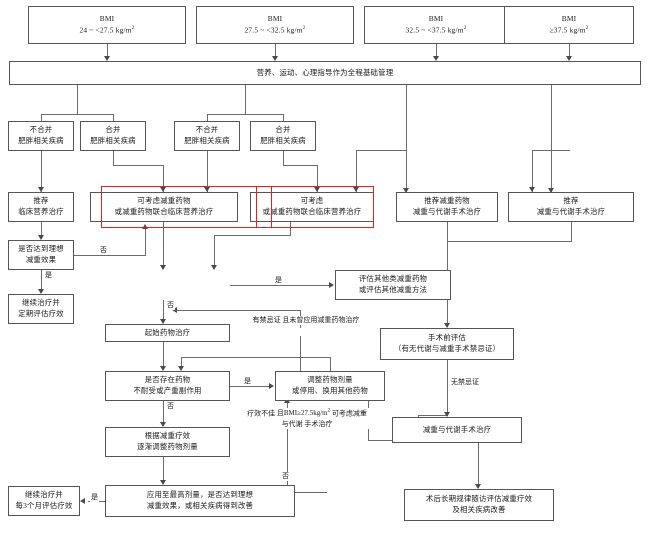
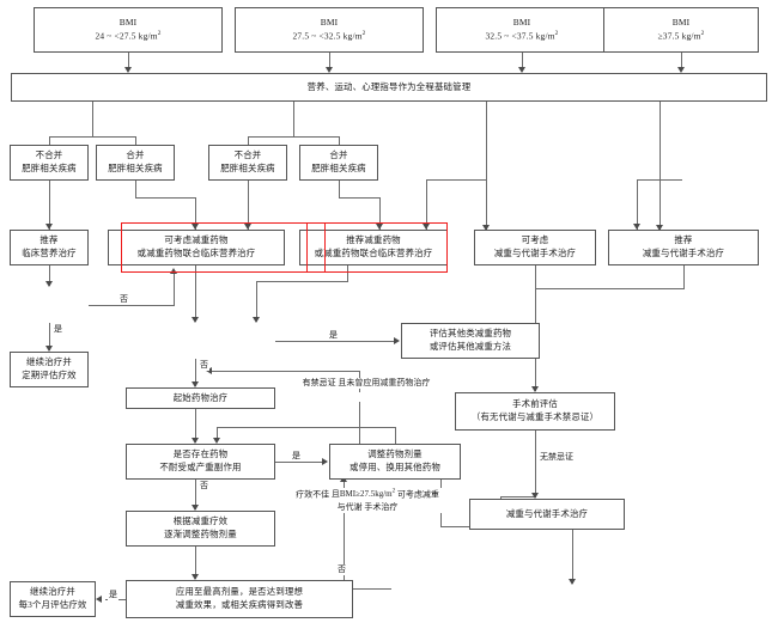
  BMI
  24 ~ <27.5 kg/m
  BMI
  27.5 ~ <32.5 kg/m
  BMI
  32.5 ~ <37.5 kg/m
  BMI
  ≥37.5 kg/m
  营养、运动、心理指导作为全程基础管理
  不合并
  肥胖相关疾病
  合并
  肥胖相关疾病
  不合并
  肥胖相关疾病
  合并
  肥胖相关疾病
  推荐
  临床营养治疗
  可考虑减重药物
  或减重药物联合临床营养治疗
- 可考虑
+ 推荐减重药物
  或减重药物联合临床营养治疗
- 推荐减重药物
+ 可考虑
  减重与代谢手术治疗
  推荐
  减重与代谢手术治疗
- 是否达到理想
- 减重效果
  否
  是
  继续治疗并
  定期评估疗效
  是
  评估其他类减重药物
  或评估其他减重方法
  否
  起始药物治疗
  有禁忌证 且未曾应用减重药物治疗
  是否存在药物
  不耐受或产重副作用
  是
  调整药物剂量
  或停用、换用其他药物
  否
  根据减重疗效
  逐渐调整药物剂量
  疗效不佳 且BMI≥27.5kg/m 可考虑减重与代谢 手术治疗
  否
  应用至最高剂量，是否达到理想
  减重效果，或相关疾病得到改善
  继续治疗并
  每3个月评估疗效
  是
  手术前评估
  （有无代谢与减重手术禁忌证）
  无禁忌证
  减重与代谢手术治疗
- 术后长期规律随访评估减重疗效
- 及相关疾病改善
